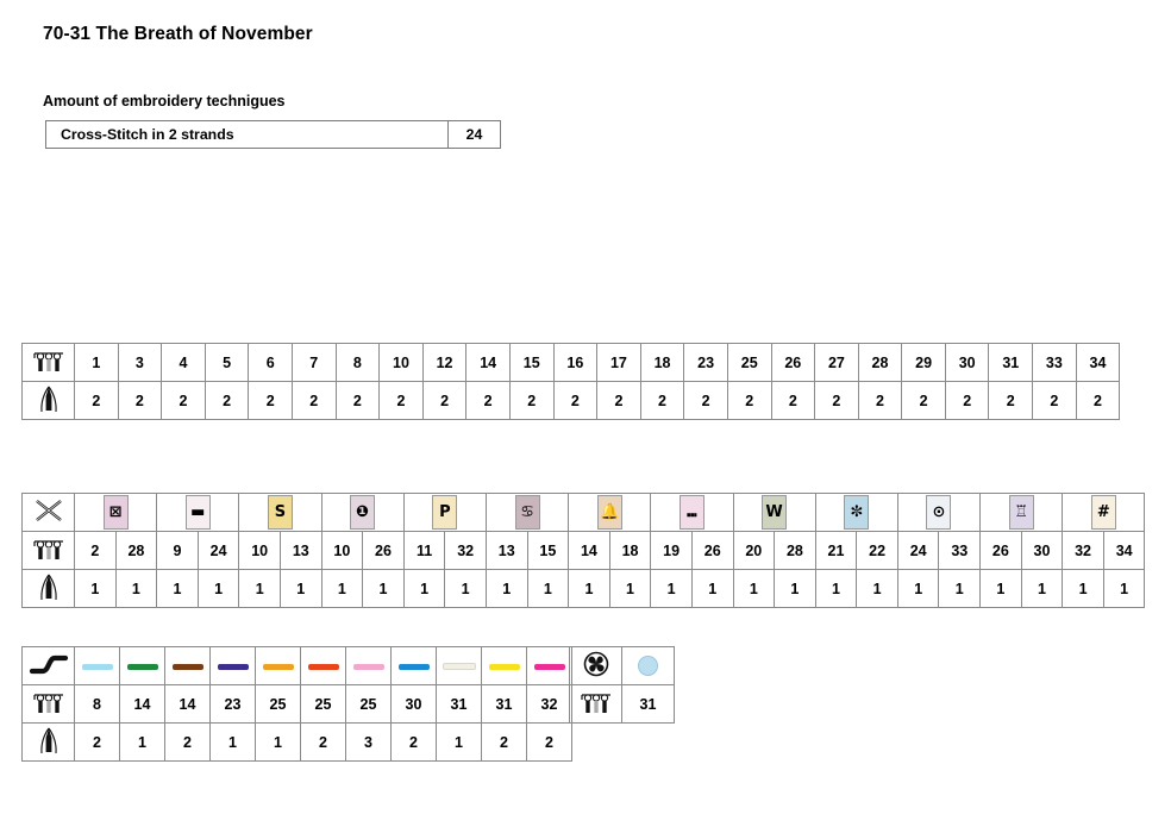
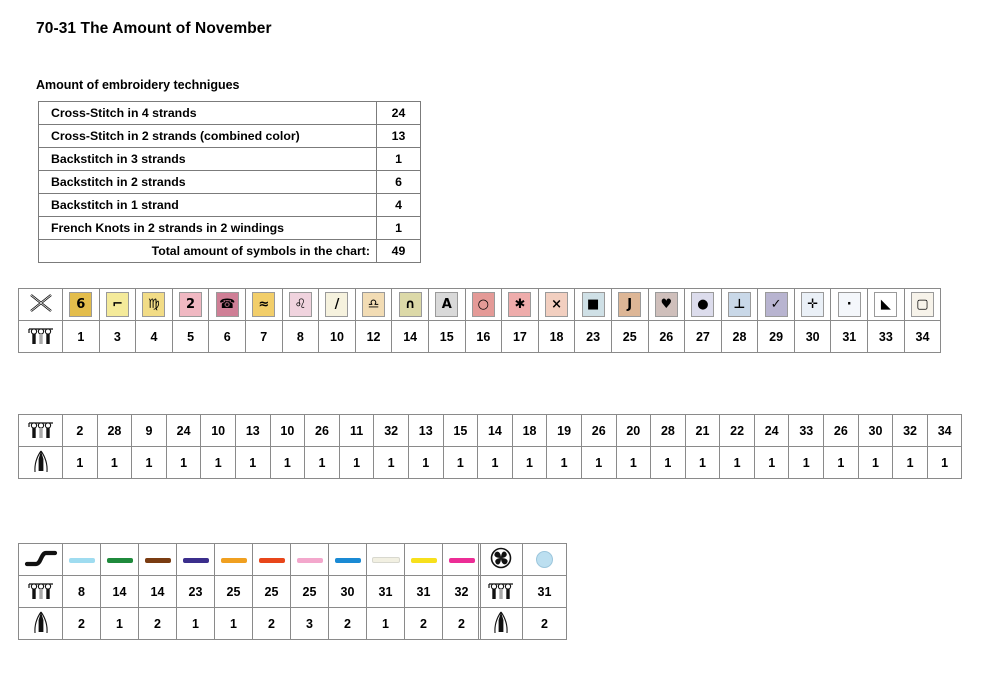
- 70-31 The Breath of November
+ 70-31 The Amount of November
  Amount of embroidery technigues
- Cross-Stitch in 2 strands	24
+ Cross-Stitch in 4 strands	24
+ Cross-Stitch in 2 strands (combined color)	13
+ Backstitch in 3 strands	1
+ Backstitch in 2 strands	6
+ Backstitch in 1 strand	4
+ French Knots in 2 strands in 2 windings	1
+ Total amount of symbols in the chart:	49
+ 	6	⌐	♍	2	☎	≈	♌	/	♎	∩	A	○	✱	×	■	J	♥	●	⊥	✓	✛	·	◣	▢
  	1	3	4	5	6	7	8	10	12	14	15	16	17	18	23	25	26	27	28	29	30	31	33	34
- 	2	2	2	2	2	2	2	2	2	2	2	2	2	2	2	2	2	2	2	2	2	2	2	2
- 	⊠	▬	S	❶	P	♋	🔔	⑉	W	✼	⊙	♖	#
  	2	28	9	24	10	13	10	26	11	32	13	15	14	18	19	26	20	28	21	22	24	33	26	30	32	34
  	1	1	1	1	1	1	1	1	1	1	1	1	1	1	1	1	1	1	1	1	1	1	1	1	1	1
  	8	14	14	23	25	25	25	30	31	31	32
  	2	1	2	1	1	2	3	2	1	2	2
  	31
+ 	2
